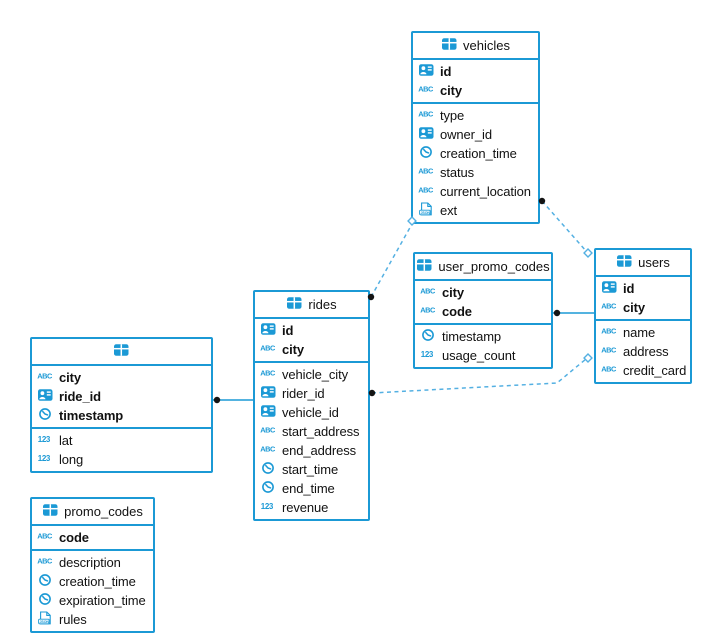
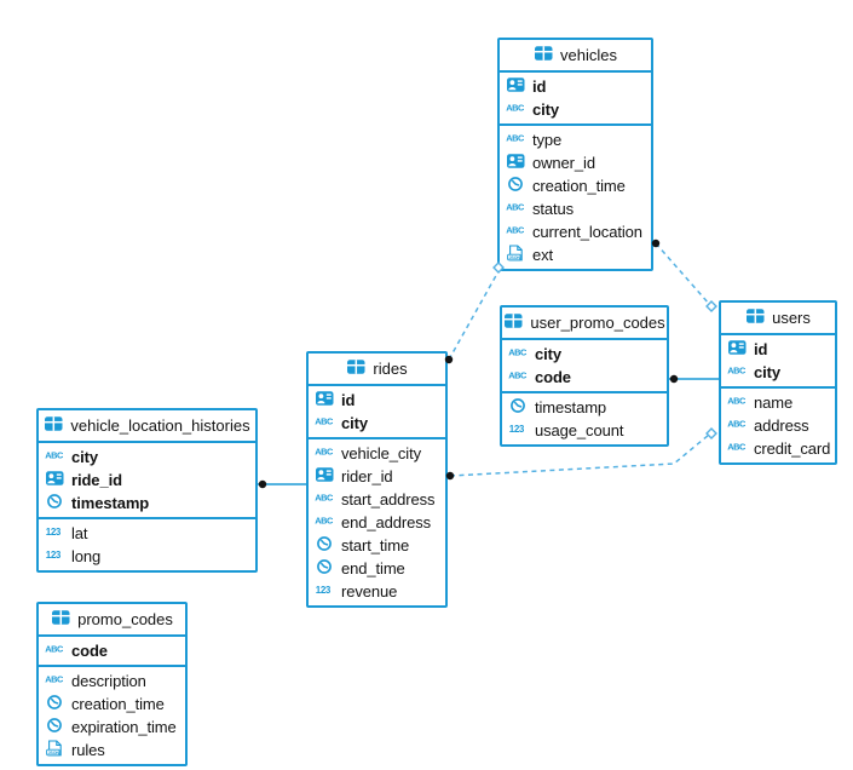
  vehicles
  id
  ABC
  city
  ABC
  type
  owner_id
  creation_time
  ABC
  status
  ABC
  current_location
  ext
  user_promo_codes
  ABC
  city
  ABC
  code
  timestamp
  123
  usage_count
  users
  id
  ABC
  city
  ABC
  name
  ABC
  address
  ABC
  credit_card
  rides
  id
  ABC
  city
  ABC
  vehicle_city
  rider_id
- vehicle_id
  ABC
  start_address
  ABC
  end_address
  start_time
  end_time
  123
  revenue
+ vehicle_location_histories
  ABC
  city
  ride_id
  timestamp
  123
  lat
  123
  long
  promo_codes
  ABC
  code
  ABC
  description
  creation_time
  expiration_time
  rules
